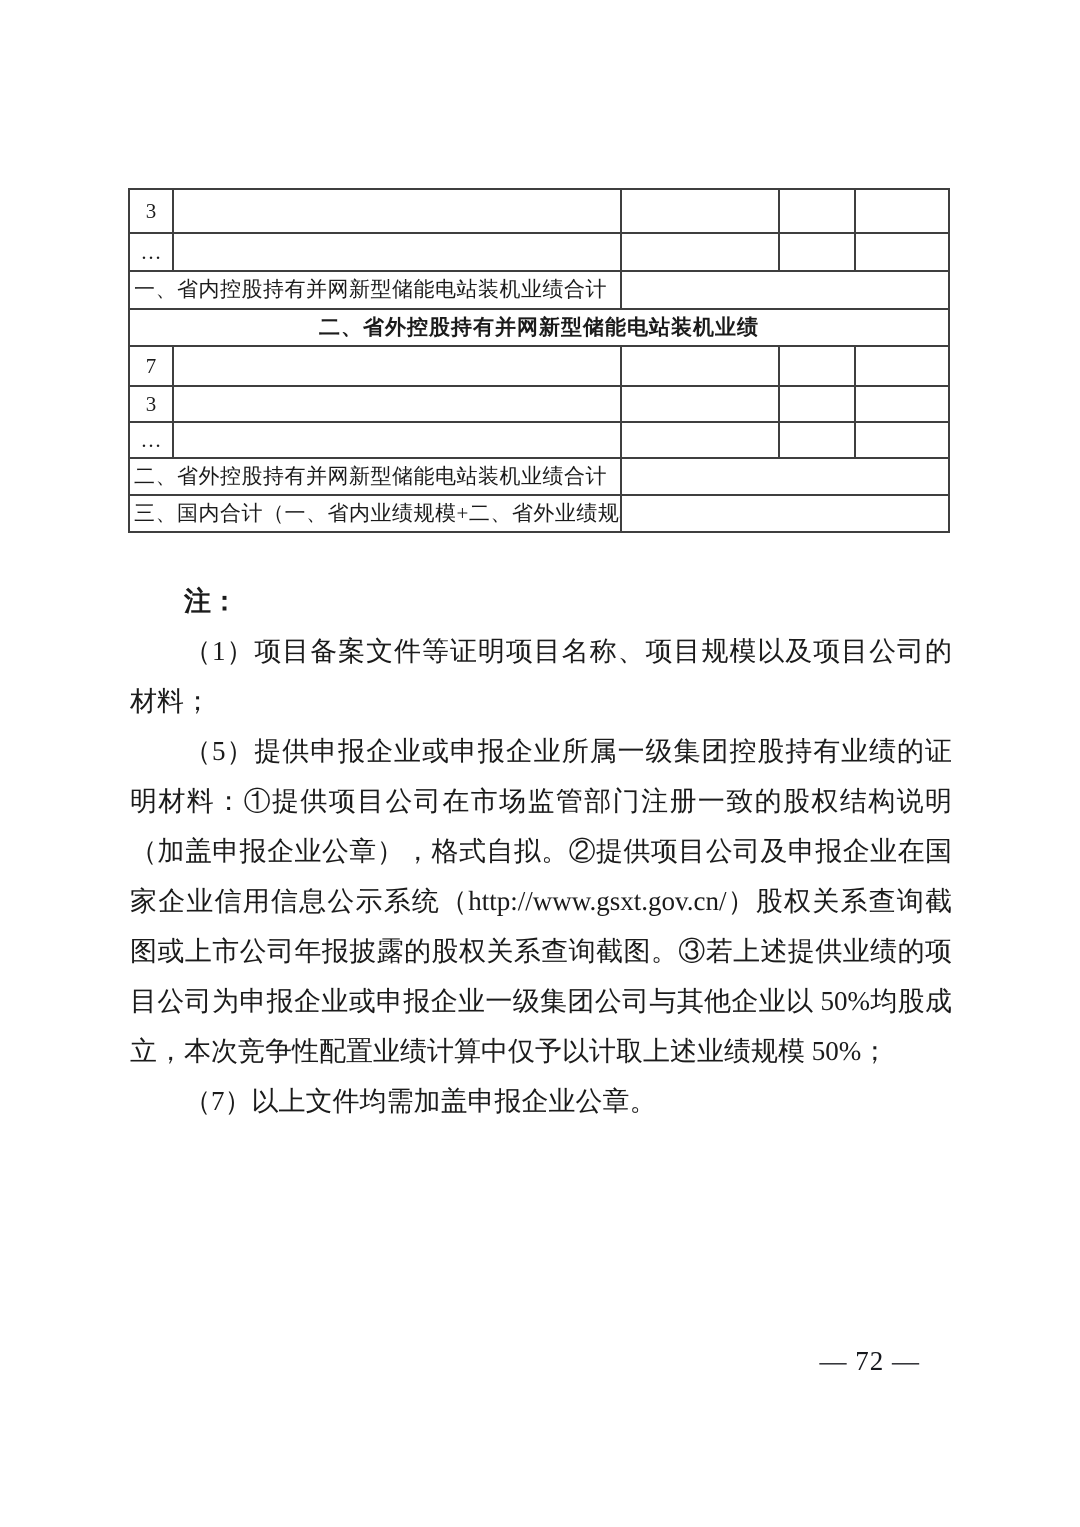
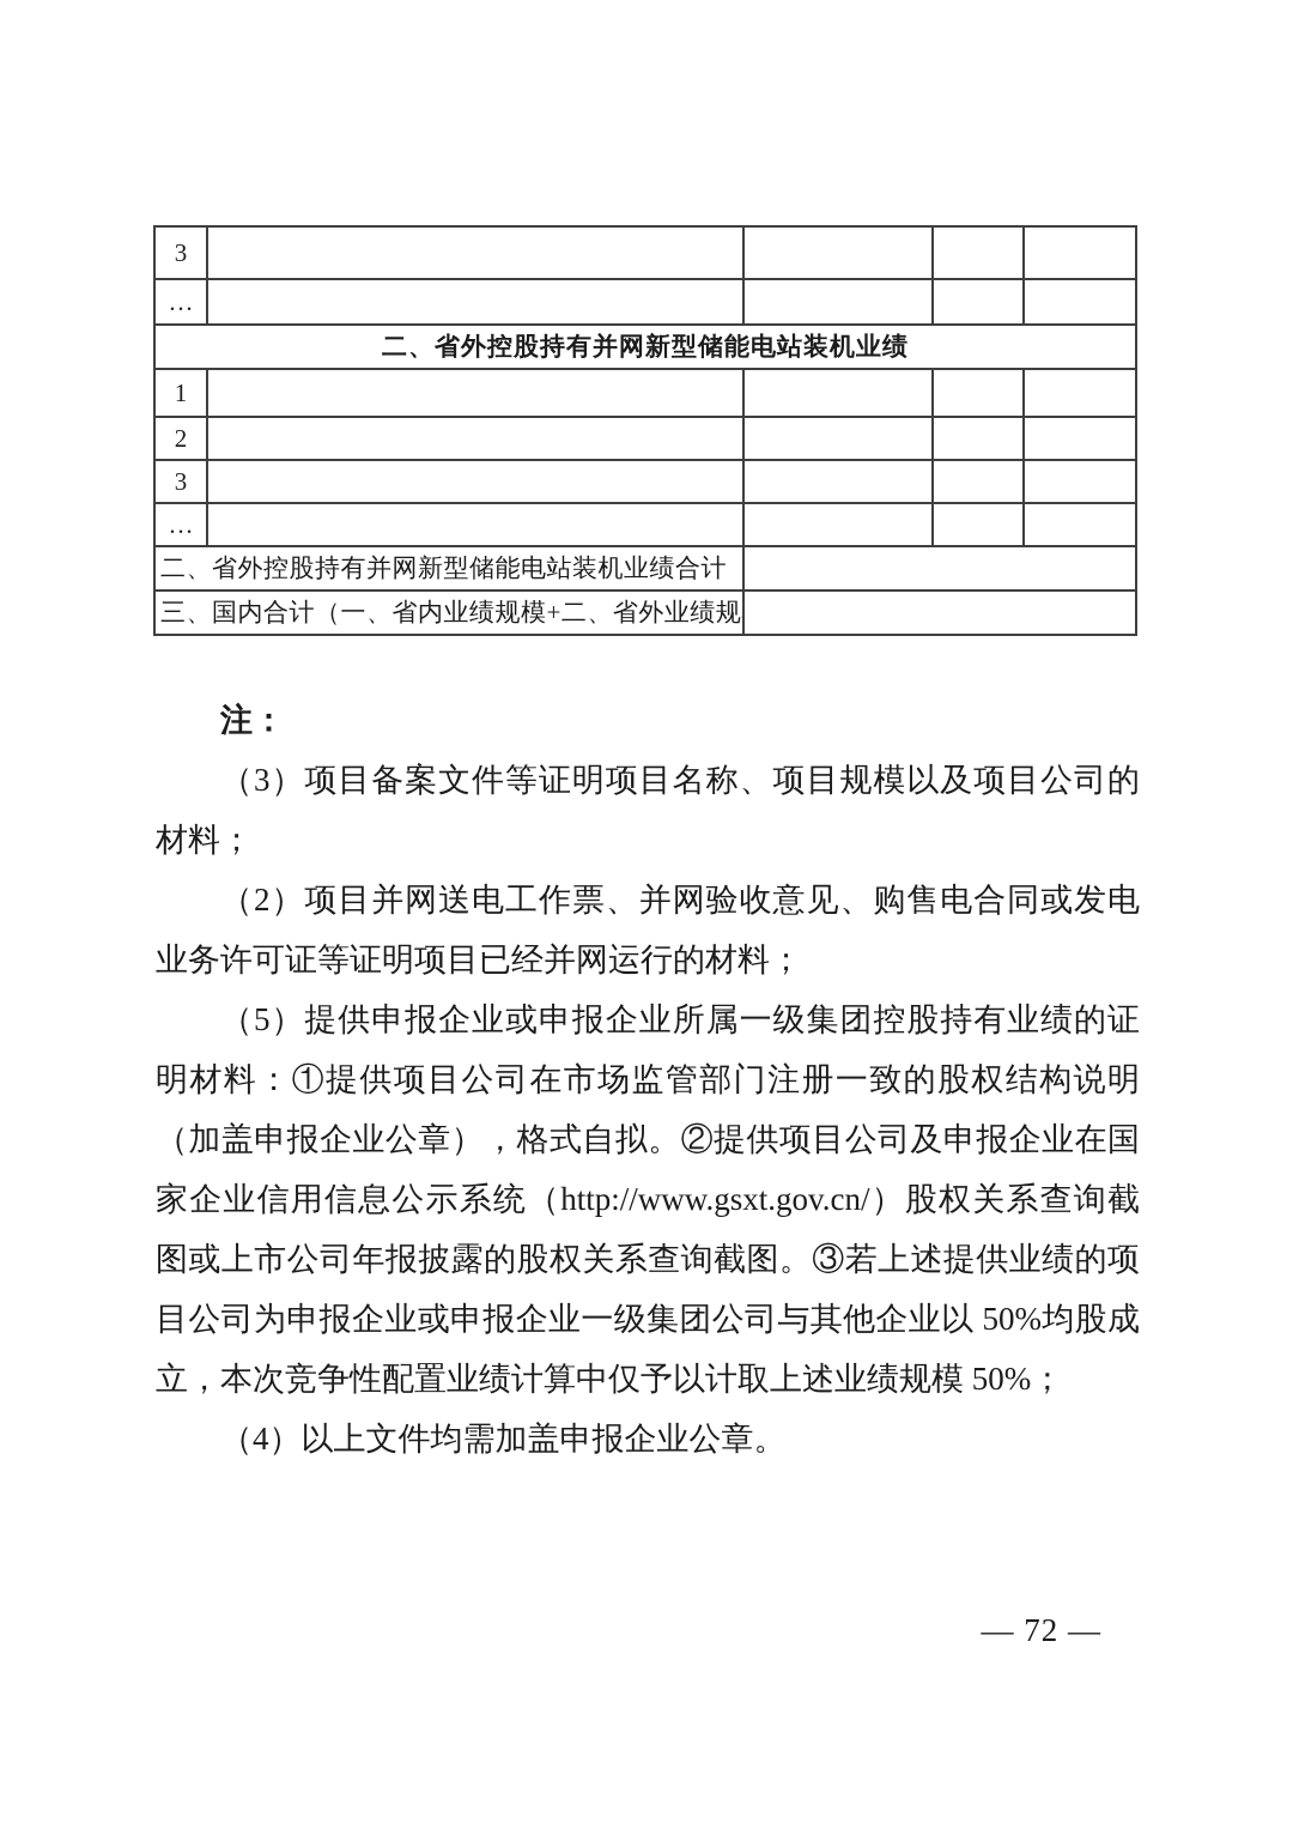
  3
  …
- 一、省内控股持有并网新型储能电站装机业绩合计
  二、省外控股持有并网新型储能电站装机业绩
- 7
+ 1
+ 2
  3
  …
  二、省外控股持有并网新型储能电站装机业绩合计
  三、国内合计（一、省内业绩规模+二、省外业绩规
  注：
- （1）项目备案文件等证明项目名称、项目规模以及项目公司的材料；
+ （3）项目备案文件等证明项目名称、项目规模以及项目公司的材料；
+ （2）项目并网送电工作票、并网验收意见、购售电合同或发电业务许可证等证明项目已经并网运行的材料；
  （5）提供申报企业或申报企业所属一级集团控股持有业绩的证明材料：①提供项目公司在市场监管部门注册一致的股权结构说明（加盖申报企业公章），格式自拟。②提供项目公司及申报企业在国家企业信用信息公示系统（http://www.gsxt.gov.cn/）股权关系查询截图或上市公司年报披露的股权关系查询截图。③若上述提供业绩的项目公司为申报企业或申报企业一级集团公司与其他企业以 50%均股成立，本次竞争性配置业绩计算中仅予以计取上述业绩规模 50%；
- （7）以上文件均需加盖申报企业公章。
+ （4）以上文件均需加盖申报企业公章。
  — 72 —
